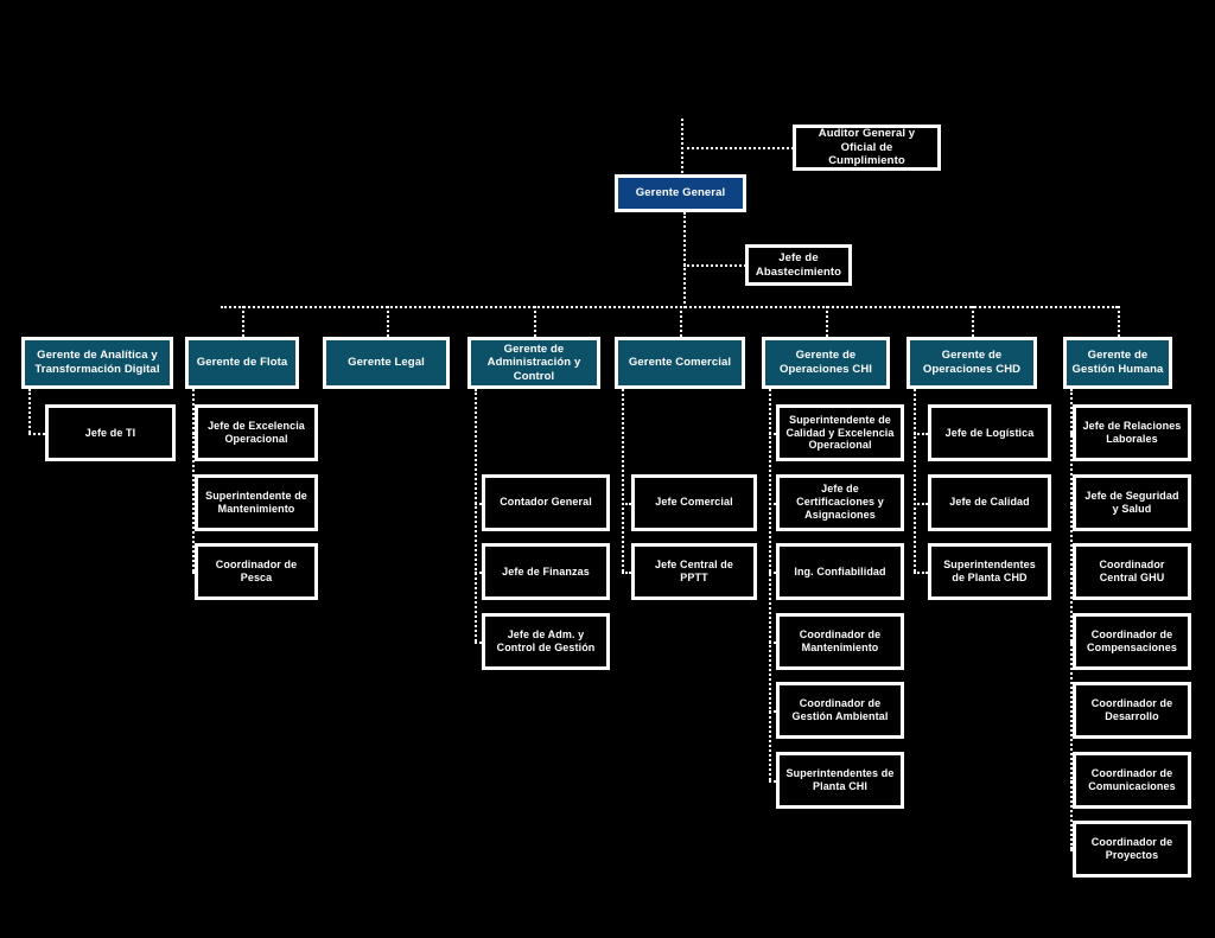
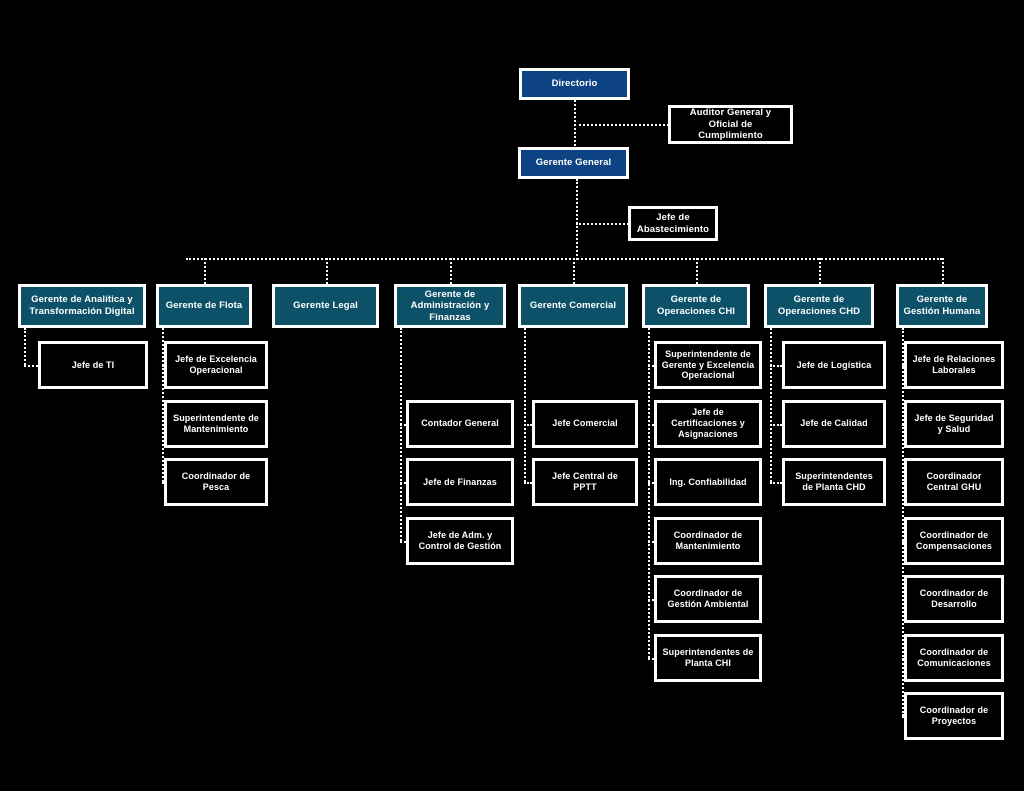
+ Directorio
  Auditor General y Oficial de Cumplimiento
  Gerente General
  Jefe de Abastecimiento
  Gerente de Analítica y Transformación Digital
  Jefe de TI
  Gerente de Flota
  Jefe de Excelencia Operacional
  Superintendente de Mantenimiento
  Coordinador de Pesca
  Gerente Legal
- Gerente de Administración y Control
+ Gerente de Administración y Finanzas
  Contador General
  Jefe de Finanzas
  Jefe de Adm. y Control de Gestión
  Gerente Comercial
  Jefe Comercial
  Jefe Central de PPTT
  Gerente de Operaciones CHI
- Superintendente de Calidad y Excelencia Operacional
+ Superintendente de Gerente y Excelencia Operacional
  Jefe de Certificaciones y Asignaciones
  Ing. Confiabilidad
  Coordinador de Mantenimiento
  Coordinador de Gestión Ambiental
  Superintendentes de Planta CHI
  Gerente de Operaciones CHD
  Jefe de Logística
  Jefe de Calidad
  Superintendentes de Planta CHD
  Gerente de Gestión Humana
  Jefe de Relaciones Laborales
  Jefe de Seguridad y Salud
  Coordinador Central GHU
  Coordinador de Compensaciones
  Coordinador de Desarrollo
  Coordinador de Comunicaciones
  Coordinador de Proyectos
